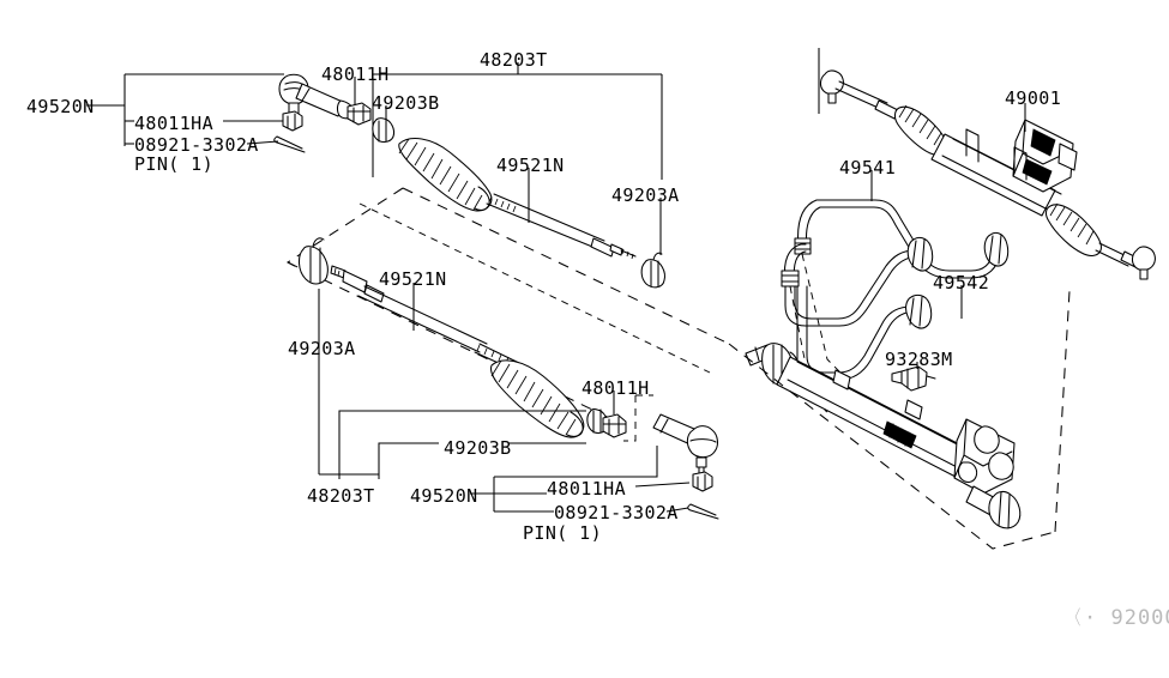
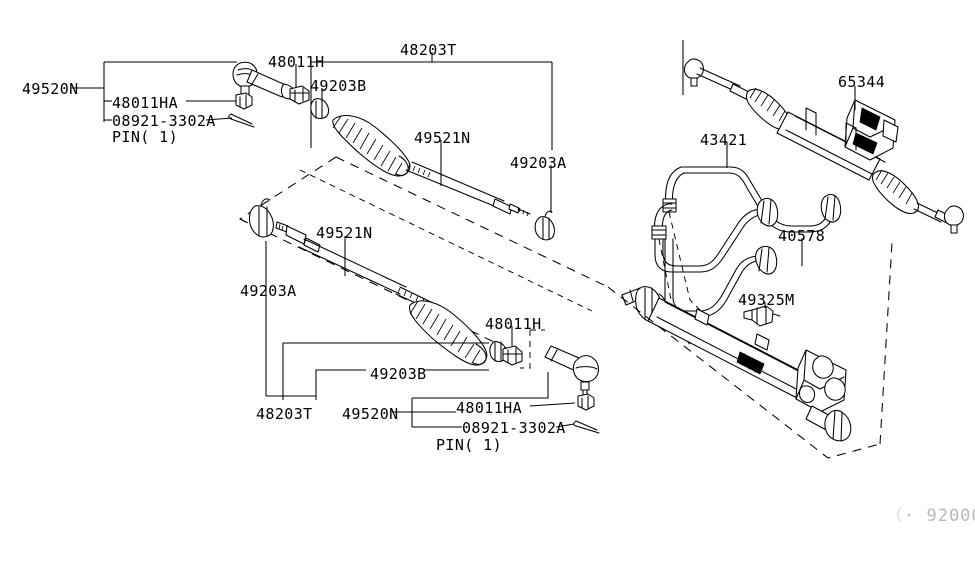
  49520N
  48011HA
  08921-3302A
  PIN( 1)
  48011H
  49203B
  48203T
  49521N
  49203A
  49521N
  49203A
  48011H
  49203B
  48203T
  49520N
  48011HA
  08921-3302A
  PIN( 1)
- 49001
+ 65344
- 49541
+ 43421
- 49542
+ 40578
- 93283M
+ 49325M
  〈· 9200
